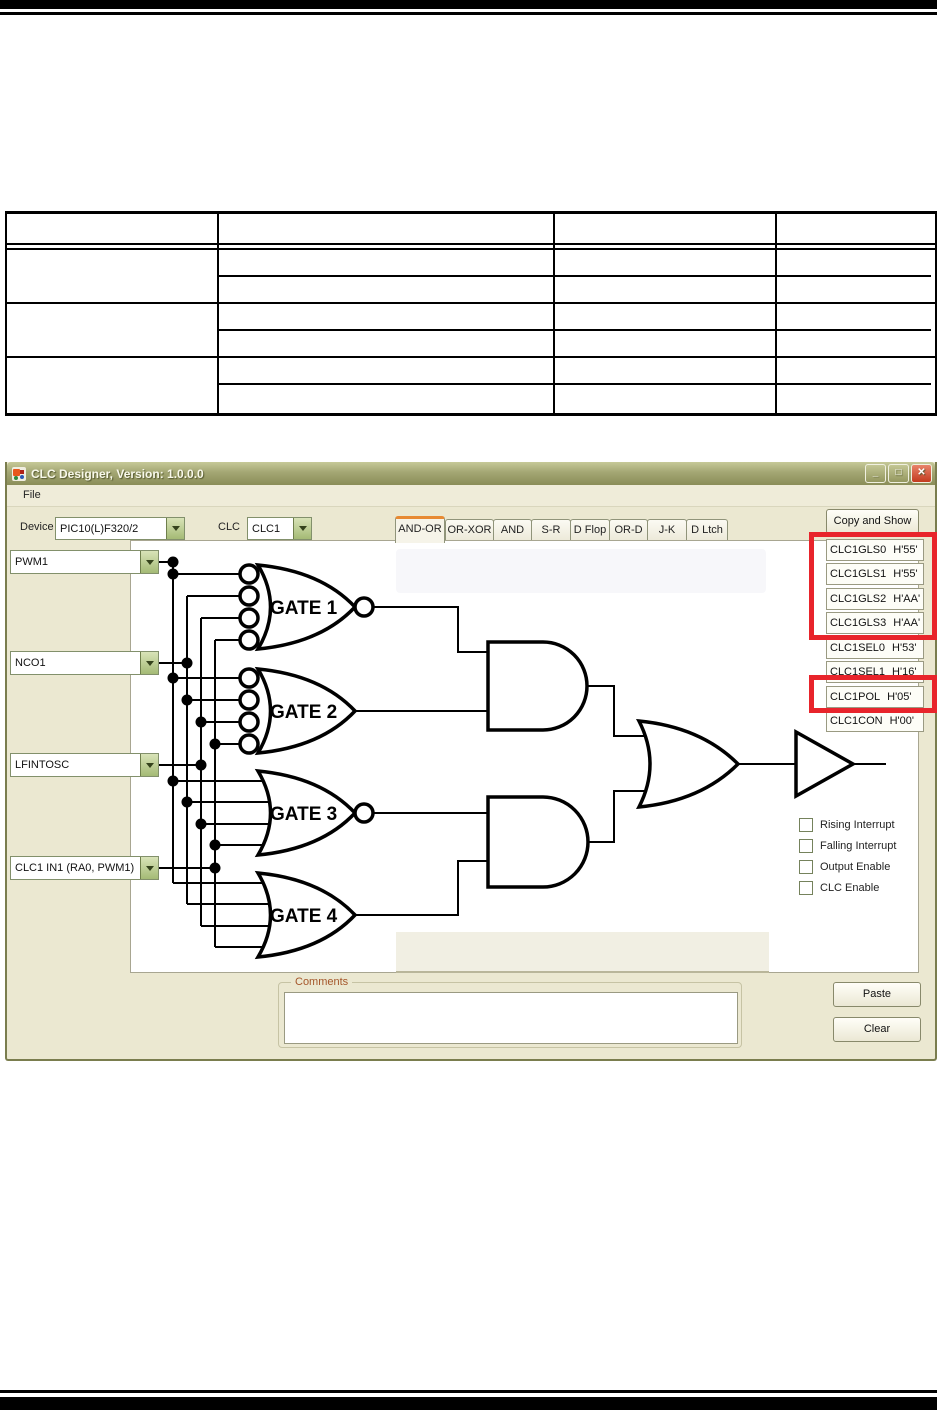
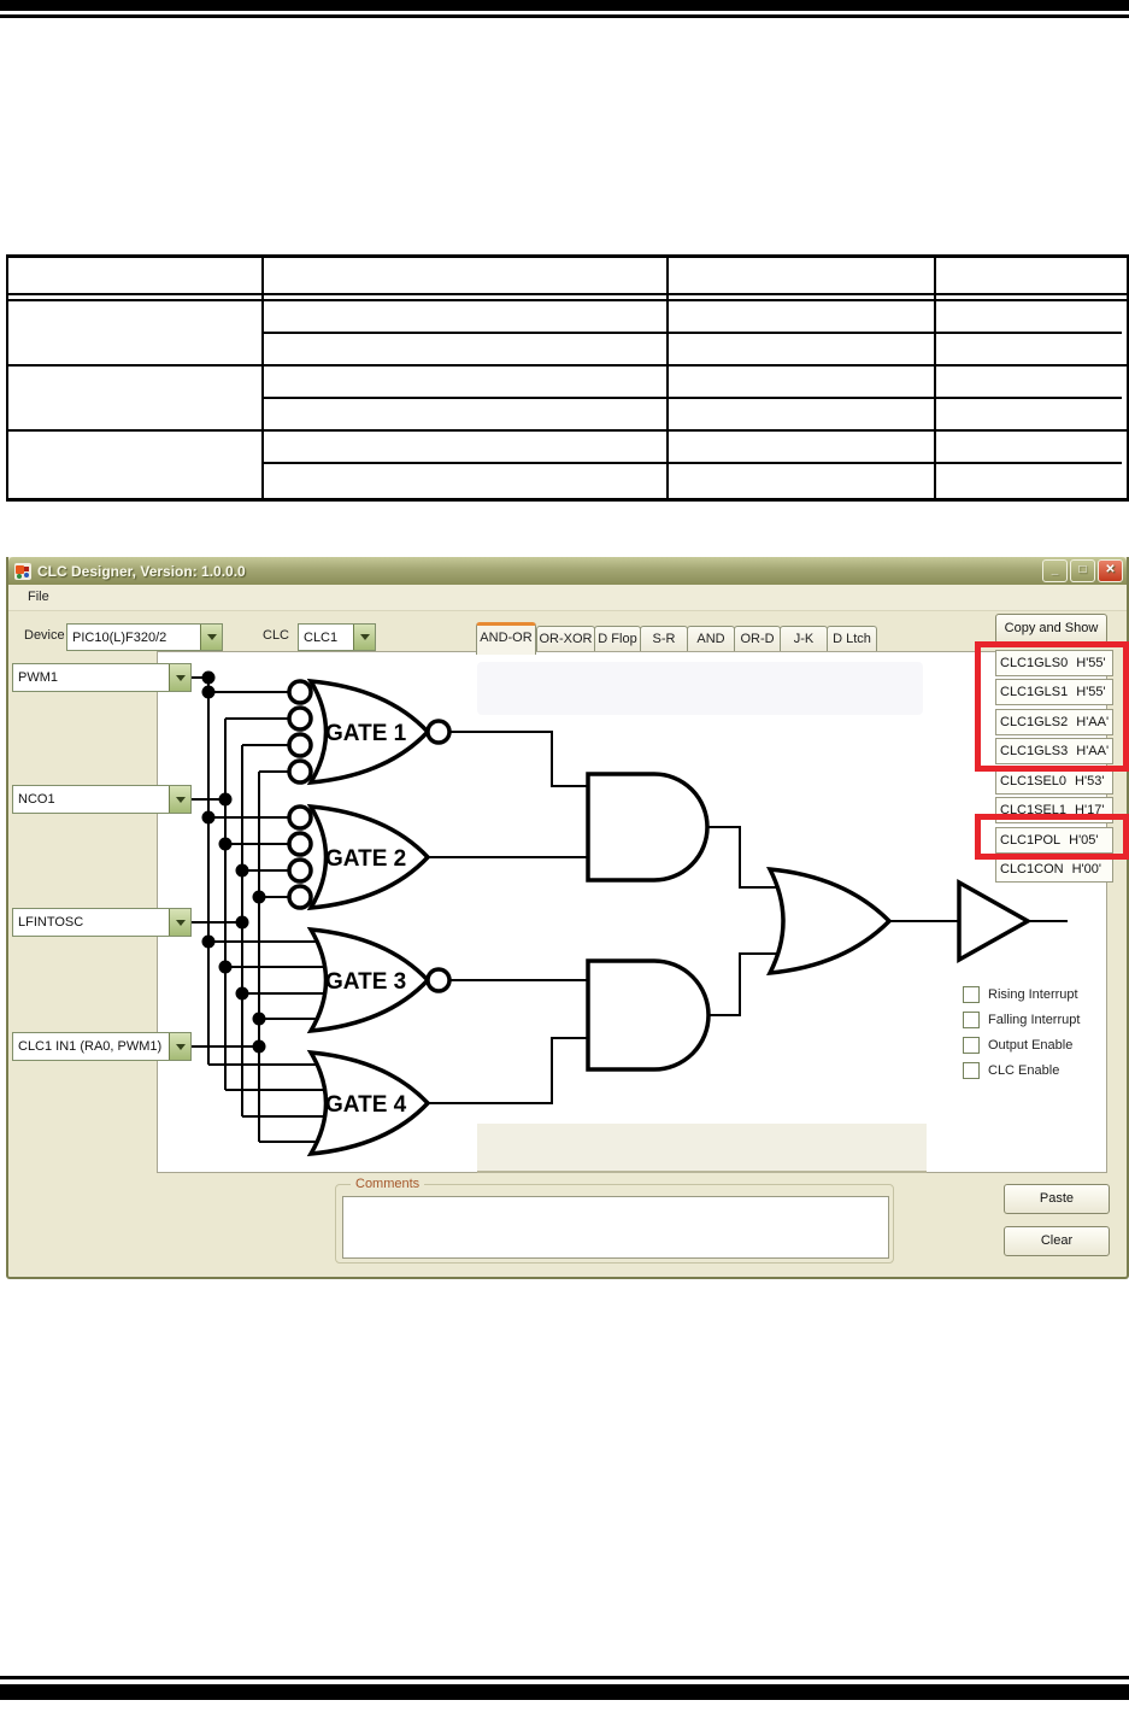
  CLC Designer, Version: 1.0.0.0
  _
  □
  ✕
  File
  Device
  PIC10(L)F320/2
  CLC
  CLC1
  AND-OR
  OR-XOR
- AND
+ D Flop
  S-R
- D Flop
+ AND
  OR-D
  J-K
  D Ltch
  GATE 1
  GATE 2
  GATE 3
  GATE 4
  PWM1
  NCO1
  LFINTOSC
  CLC1 IN1 (RA0, PWM1)
  Copy and Show
  CLC1GLS0
  H'55'
  CLC1GLS1
  H'55'
  CLC1GLS2
  H'AA'
  CLC1GLS3
  H'AA'
  CLC1SEL0
  H'53'
  CLC1SEL1
- H'16'
+ H'17'
  CLC1POL
  H'05'
  CLC1CON
  H'00'
  Rising Interrupt
  Falling Interrupt
  Output Enable
  CLC Enable
  Comments
  Paste
  Clear
